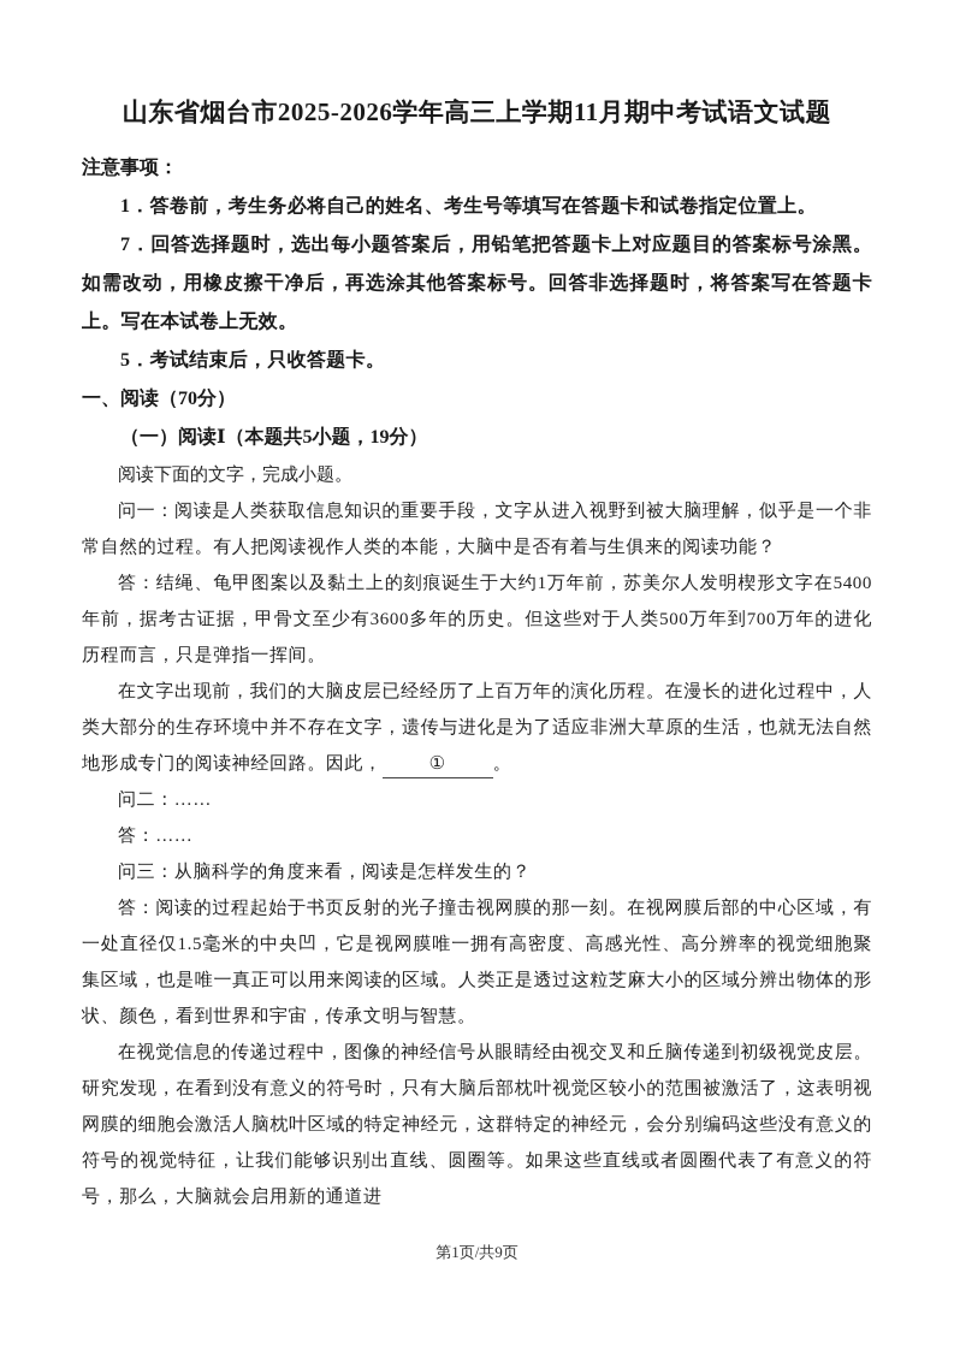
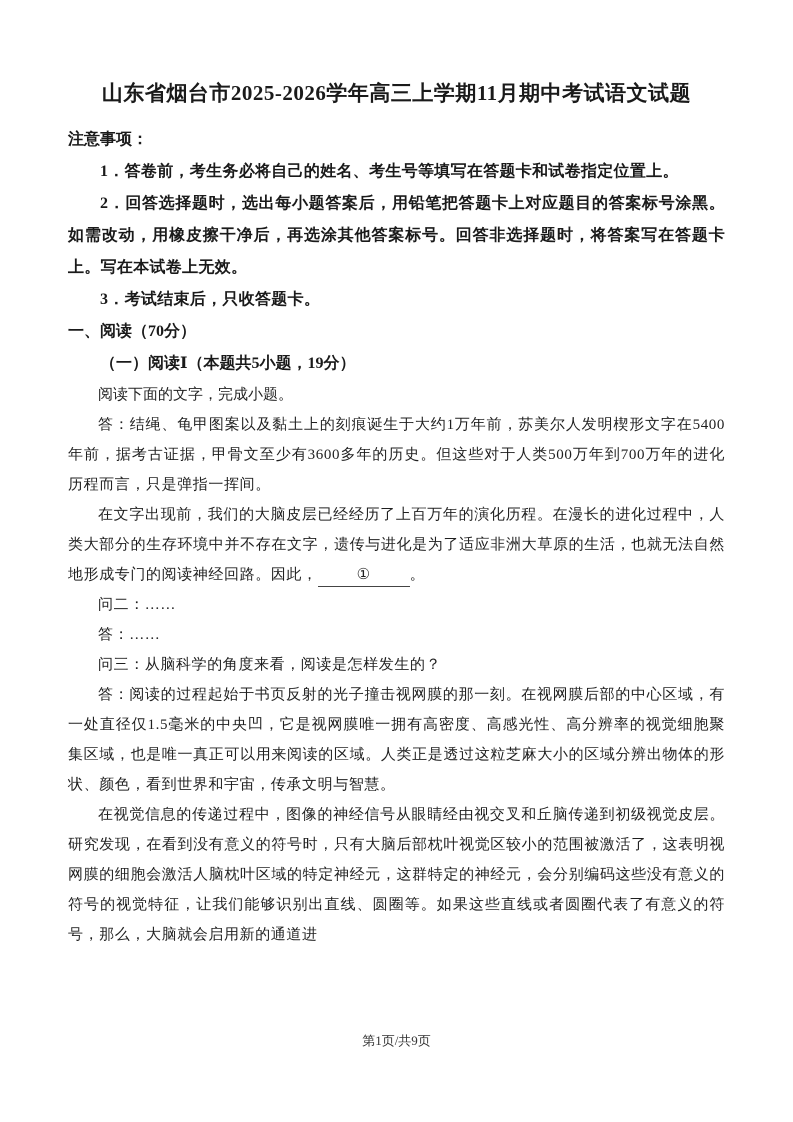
  山东省烟台市2025-2026学年高三上学期11月期中考试语文试题
  注意事项：
  1．答卷前，考生务必将自己的姓名、考生号等填写在答题卡和试卷指定位置上。
- 7．回答选择题时，选出每小题答案后，用铅笔把答题卡上对应题目的答案标号涂黑。如需改动，用橡皮擦干净后，再选涂其他答案标号。回答非选择题时，将答案写在答题卡上。写在本试卷上无效。
+ 2．回答选择题时，选出每小题答案后，用铅笔把答题卡上对应题目的答案标号涂黑。如需改动，用橡皮擦干净后，再选涂其他答案标号。回答非选择题时，将答案写在答题卡上。写在本试卷上无效。
- 5．考试结束后，只收答题卡。
+ 3．考试结束后，只收答题卡。
  一、阅读（70分）
  （一）阅读Ⅰ（本题共5小题，19分）
  阅读下面的文字，完成小题。
- 问一：阅读是人类获取信息知识的重要手段，文字从进入视野到被大脑理解，似乎是一个非常自然的过程。有人把阅读视作人类的本能，大脑中是否有着与生俱来的阅读功能？
  答：结绳、龟甲图案以及黏土上的刻痕诞生于大约1万年前，苏美尔人发明楔形文字在5400年前，据考古证据，甲骨文至少有3600多年的历史。但这些对于人类500万年到700万年的进化历程而言，只是弹指一挥间。
  在文字出现前，我们的大脑皮层已经经历了上百万年的演化历程。在漫长的进化过程中，人类大部分的生存环境中并不存在文字，遗传与进化是为了适应非洲大草原的生活，也就无法自然地形成专门的阅读神经回路。因此， ① 。
  问二：……
  答：……
  问三：从脑科学的角度来看，阅读是怎样发生的？
  答：阅读的过程起始于书页反射的光子撞击视网膜的那一刻。在视网膜后部的中心区域，有一处直径仅1.5毫米的中央凹，它是视网膜唯一拥有高密度、高感光性、高分辨率的视觉细胞聚集区域，也是唯一真正可以用来阅读的区域。人类正是透过这粒芝麻大小的区域分辨出物体的形状、颜色，看到世界和宇宙，传承文明与智慧。
  在视觉信息的传递过程中，图像的神经信号从眼睛经由视交叉和丘脑传递到初级视觉皮层。研究发现，在看到没有意义的符号时，只有大脑后部枕叶视觉区较小的范围被激活了，这表明视网膜的细胞会激活人脑枕叶区域的特定神经元，这群特定的神经元，会分别编码这些没有意义的符号的视觉特征，让我们能够识别出直线、圆圈等。如果这些直线或者圆圈代表了有意义的符号，那么，大脑就会启用新的通道进
  第1页/共9页
